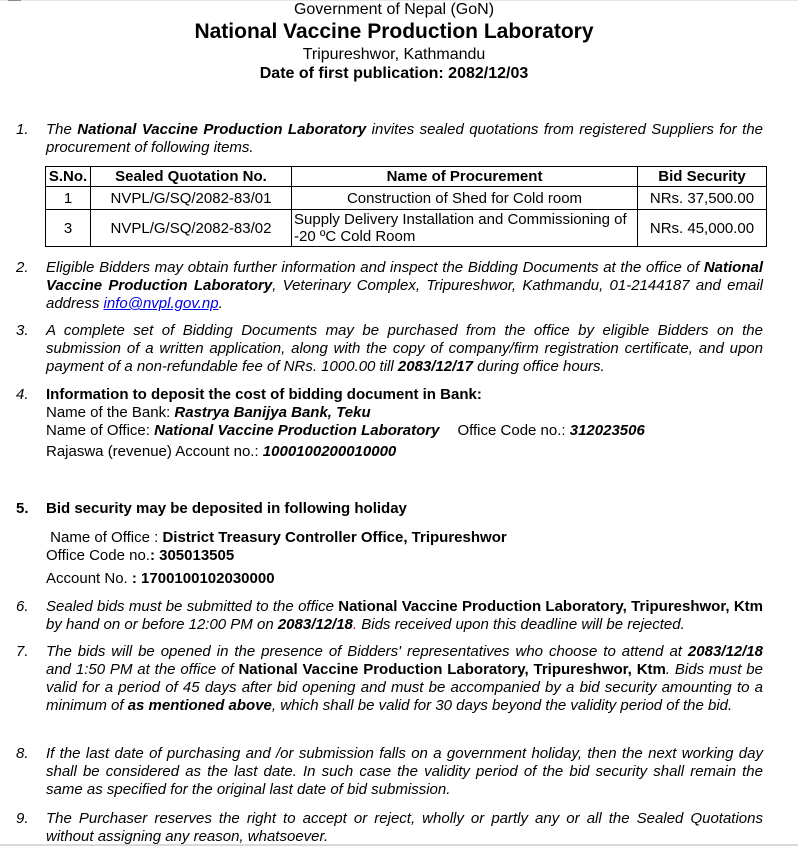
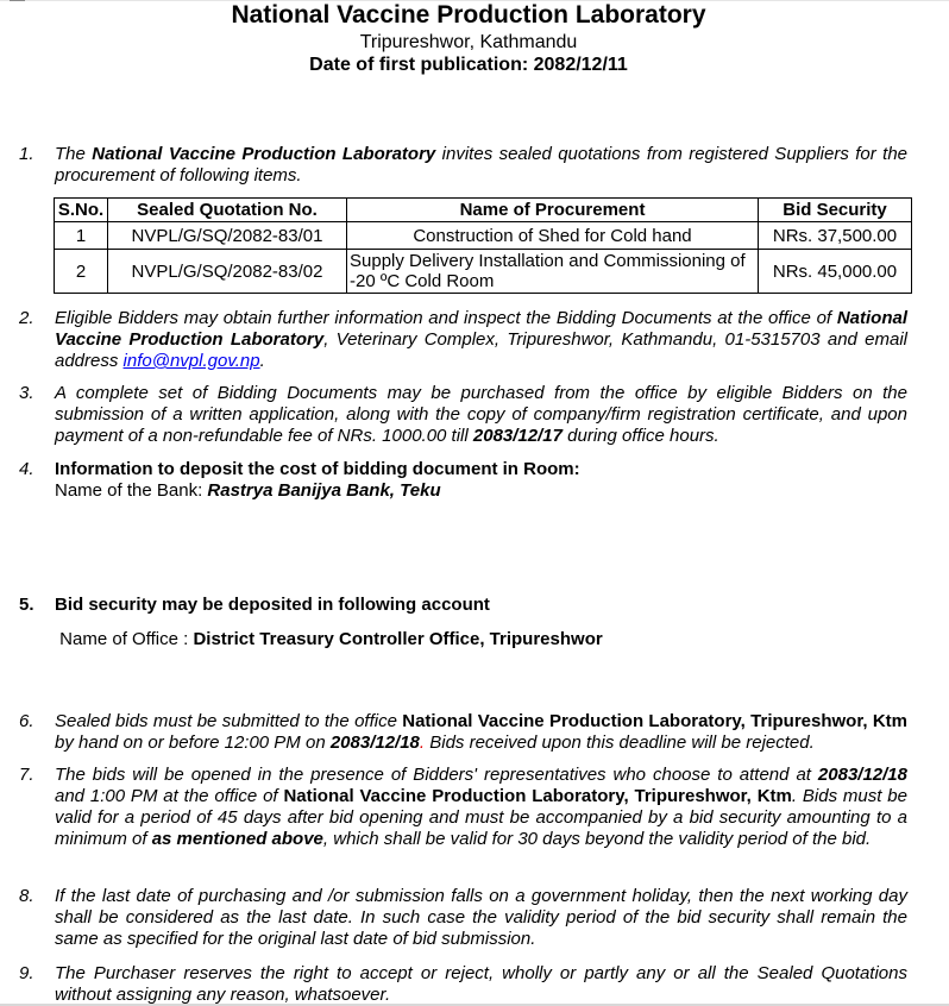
- Government of Nepal (GoN)
  National Vaccine Production Laboratory
  Tripureshwor, Kathmandu
- Date of first publication: 2082/12/03
+ Date of first publication: 2082/12/11
  1.
  The National Vaccine Production Laboratory invites sealed quotations from registered Suppliers for the procurement of following items.
  S.No.	Sealed Quotation No.	Name of Procurement	Bid Security
- 1	NVPL/G/SQ/2082-83/01	Construction of Shed for Cold room	NRs. 37,500.00
+ 1	NVPL/G/SQ/2082-83/01	Construction of Shed for Cold hand	NRs. 37,500.00
- 3	NVPL/G/SQ/2082-83/02	Supply Delivery Installation and Commissioning of -20 ºC Cold Room	NRs. 45,000.00
+ 2	NVPL/G/SQ/2082-83/02	Supply Delivery Installation and Commissioning of -20 ºC Cold Room	NRs. 45,000.00
  2.
- Eligible Bidders may obtain further information and inspect the Bidding Documents at the office of National Vaccine Production Laboratory, Veterinary Complex, Tripureshwor, Kathmandu, 01-2144187 and email address info@nvpl.gov.np.
+ Eligible Bidders may obtain further information and inspect the Bidding Documents at the office of National Vaccine Production Laboratory, Veterinary Complex, Tripureshwor, Kathmandu, 01-5315703 and email address info@nvpl.gov.np.
  3.
  A complete set of Bidding Documents may be purchased from the office by eligible Bidders on the submission of a written application, along with the copy of company/firm registration certificate, and upon payment of a non-refundable fee of NRs. 1000.00 till 2083/12/17 during office hours.
  4.
- Information to deposit the cost of bidding document in Bank:
+ Information to deposit the cost of bidding document in Room:
  Name of the Bank: Rastrya Banijya Bank, Teku
- Name of Office: National Vaccine Production Laboratory Office Code no.: 312023506
- Rajaswa (revenue) Account no.: 1000100200010000
  5.
- Bid security may be deposited in following holiday
+ Bid security may be deposited in following account
  Name of Office : District Treasury Controller Office, Tripureshwor
- Office Code no.: 305013505
- Account No. : 1700100102030000
  6.
  Sealed bids must be submitted to the office National Vaccine Production Laboratory, Tripureshwor, Ktm by hand on or before 12:00 PM on 2083/12/18. Bids received upon this deadline will be rejected.
  7.
- The bids will be opened in the presence of Bidders' representatives who choose to attend at 2083/12/18 and 1:50 PM at the office of National Vaccine Production Laboratory, Tripureshwor, Ktm. Bids must be valid for a period of 45 days after bid opening and must be accompanied by a bid security amounting to a minimum of as mentioned above, which shall be valid for 30 days beyond the validity period of the bid.
+ The bids will be opened in the presence of Bidders' representatives who choose to attend at 2083/12/18 and 1:00 PM at the office of National Vaccine Production Laboratory, Tripureshwor, Ktm. Bids must be valid for a period of 45 days after bid opening and must be accompanied by a bid security amounting to a minimum of as mentioned above, which shall be valid for 30 days beyond the validity period of the bid.
  8.
  If the last date of purchasing and /or submission falls on a government holiday, then the next working day shall be considered as the last date. In such case the validity period of the bid security shall remain the same as specified for the original last date of bid submission.
  9.
  The Purchaser reserves the right to accept or reject, wholly or partly any or all the Sealed Quotations without assigning any reason, whatsoever.
